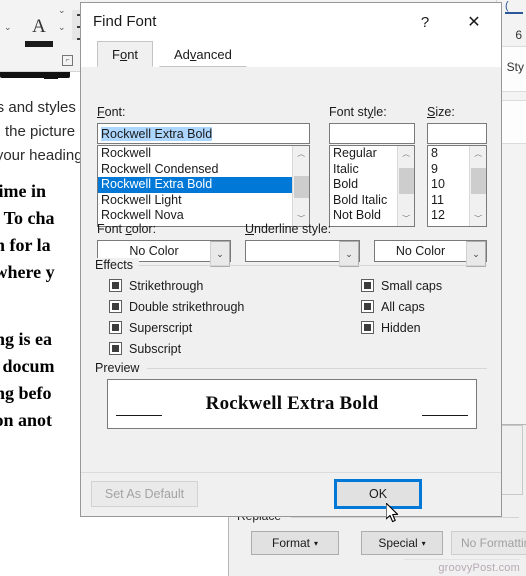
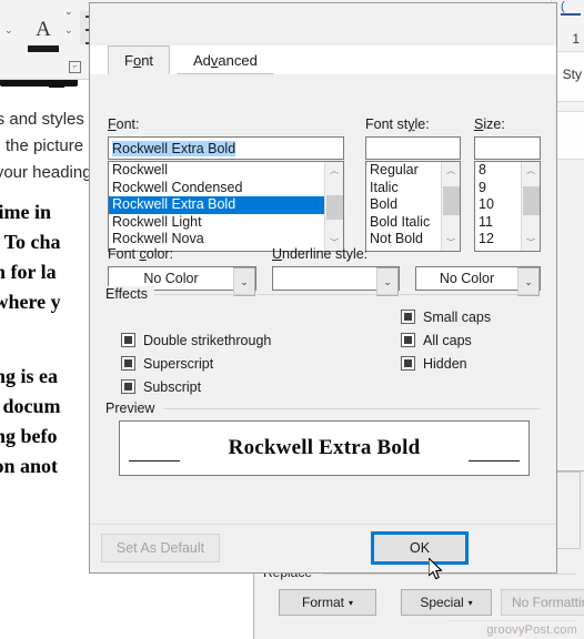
  s and styles
  the picture
  our heading
  ime in
  To cha
  n for la
  where y
  ng is ea
  docum
  ng befo
  n anot
  ⌄
  ⌄
  ⌄
  A
  (
- 6
+ 1
  Sty
  Format
  ▾
  Special
  ▾
  No Formatti
  groovyPost.com
- Find Font
- ?
- ✕
  Font
  Advanced
  Font:
  Rockwell Extra Bold
  Rockwell
  Rockwell Condensed
  Rockwell Extra Bold
  Rockwell Light
  Rockwell Nova
  ︿
  ﹀
  Font style:
  Regular
  Italic
  Bold
  Bold Italic
  Not Bold
  ︿
  ﹀
  Size:
  8
  9
  10
  11
  12
  ︿
  ﹀
  Font color:
  No Color
  ⌄
  Underline style:
  ⌄
  No Color
  ⌄
  Effects
- Strikethrough
  Double strikethrough
  Superscript
  Subscript
  Small caps
  All caps
  Hidden
  Preview
  Rockwell Extra Bold
  Set As Default
  OK
